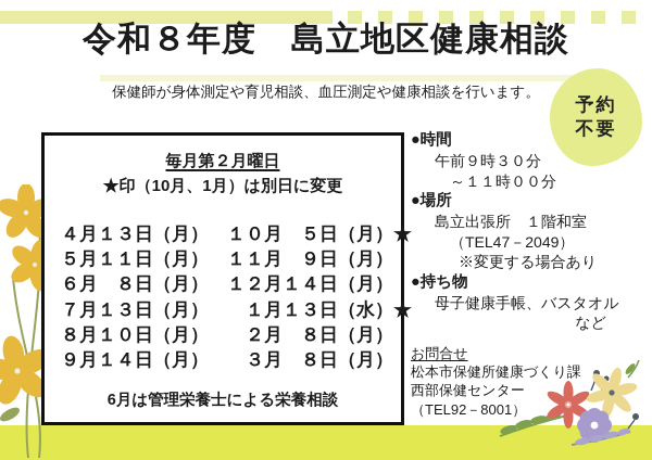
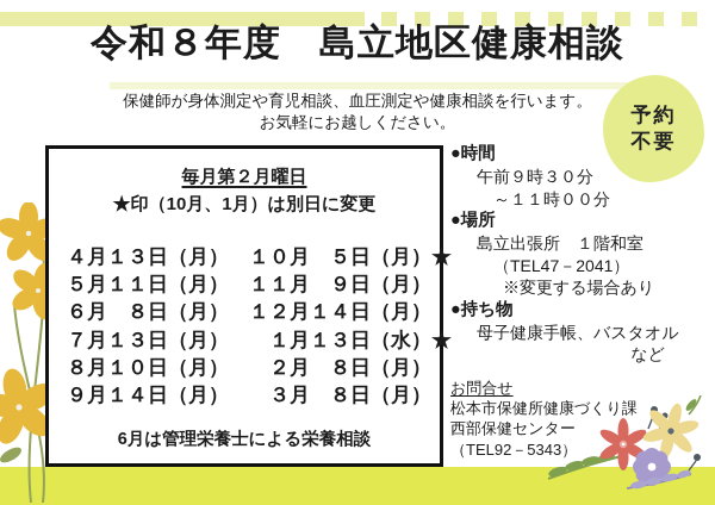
  令和８年度 島立地区健康相談
  保健師が身体測定や育児相談、血圧測定や健康相談を行います。
+ お気軽にお越しください。
  予約
  不要
  毎月第２月曜日
  ★印（10月、1月）は別日に変更
  ４月１３日（月） １０月 ５日（月）★
  ５月１１日（月） １１月 ９日（月）
  ６月 ８日（月） １２月１４日（月）
  ７月１３日（月） １月１３日（水）★
  ８月１０日（月） ２月 ８日（月）
  ９月１４日（月） ３月 ８日（月）
  6月は管理栄養士による栄養相談
  ●時間
  午前９時３０分
  ～１１時００分
  ●場所
  島立出張所 １階和室
- （TEL47－2049）
+ （TEL47－2041）
  ※変更する場合あり
  ●持ち物
  母子健康手帳、バスタオル
  など
  お問合せ
  松本市保健所健康づくり課
  西部保健センター
- （TEL92－8001）
+ （TEL92－5343）
